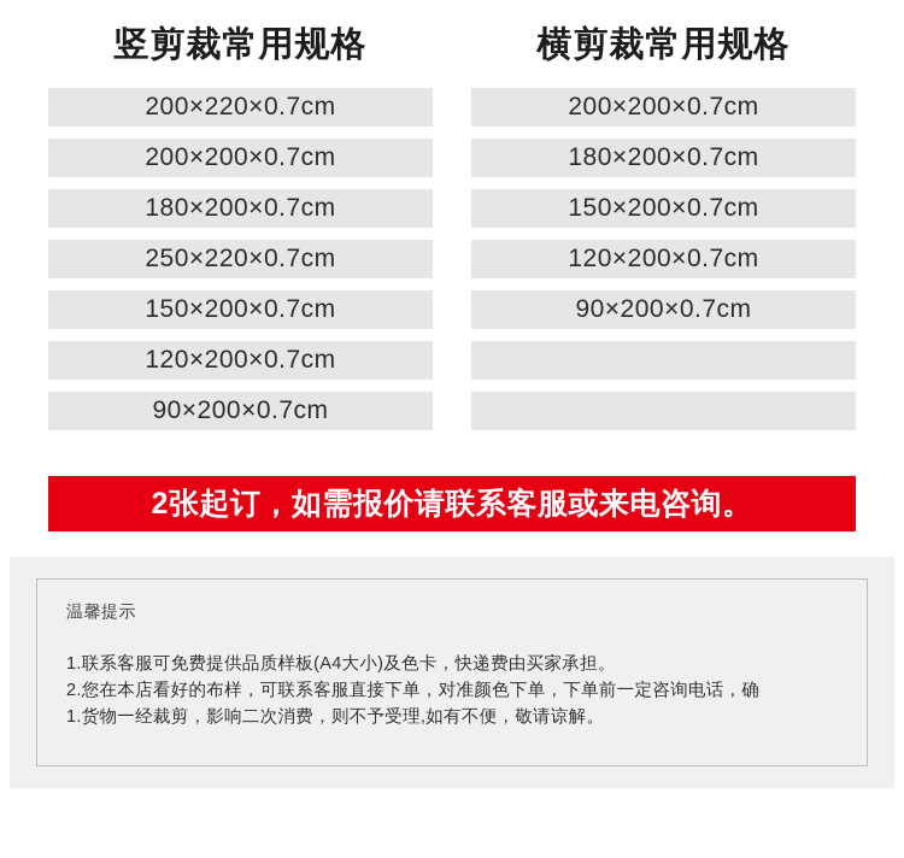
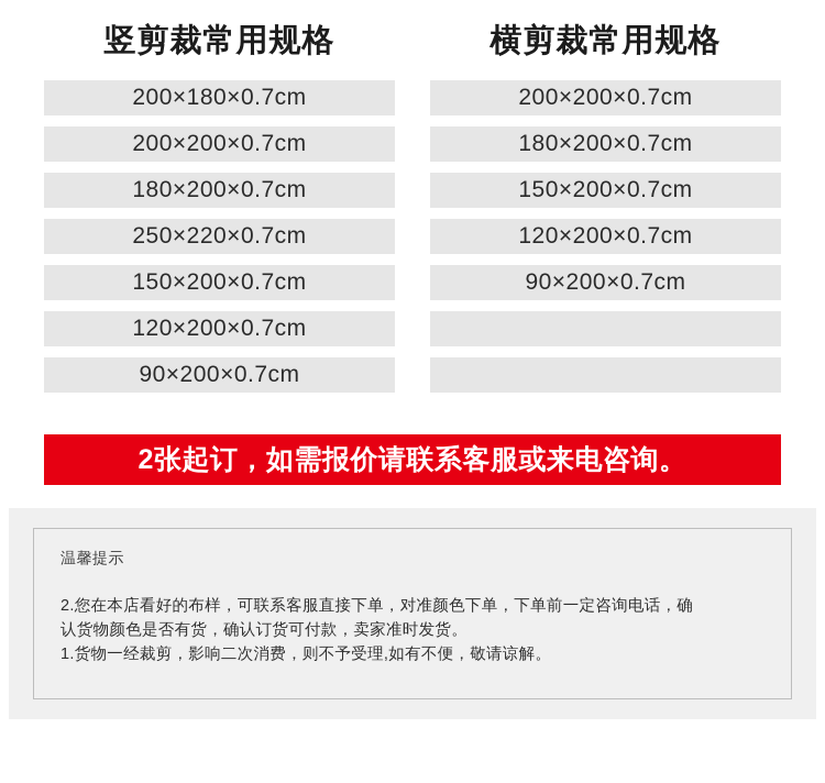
  竖剪裁常用规格
- 200×220×0.7cm
+ 200×180×0.7cm
  200×200×0.7cm
  180×200×0.7cm
  250×220×0.7cm
  150×200×0.7cm
  120×200×0.7cm
  90×200×0.7cm
  横剪裁常用规格
  200×200×0.7cm
  180×200×0.7cm
  150×200×0.7cm
  120×200×0.7cm
  90×200×0.7cm
  2张起订，如需报价请联系客服或来电咨询。
  温馨提示
- 1.联系客服可免费提供品质样板(A4大小)及色卡，快递费由买家承担。
  2.您在本店看好的布样，可联系客服直接下单，对准颜色下单，下单前一定咨询电话，确
+ 认货物颜色是否有货，确认订货可付款，卖家准时发货。
  1.货物一经裁剪，影响二次消费，则不予受理,如有不便，敬请谅解。
